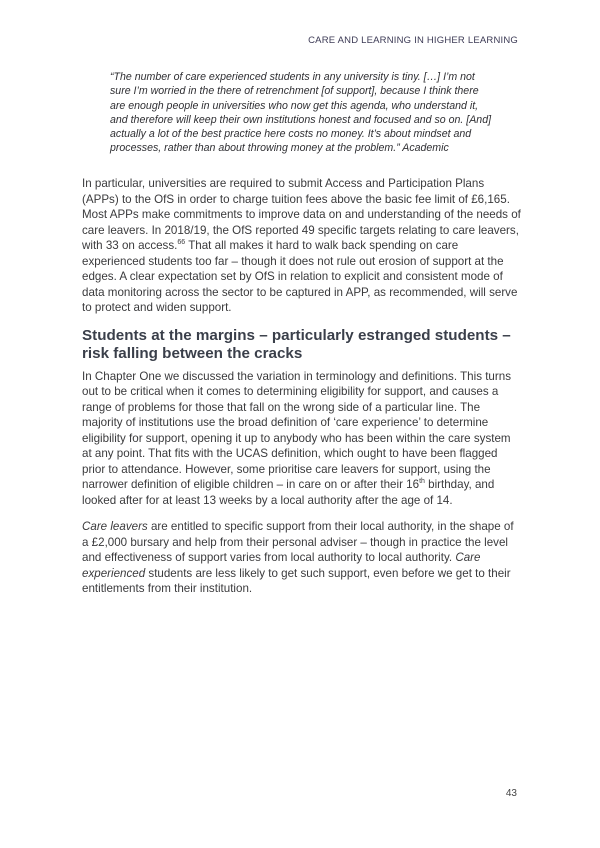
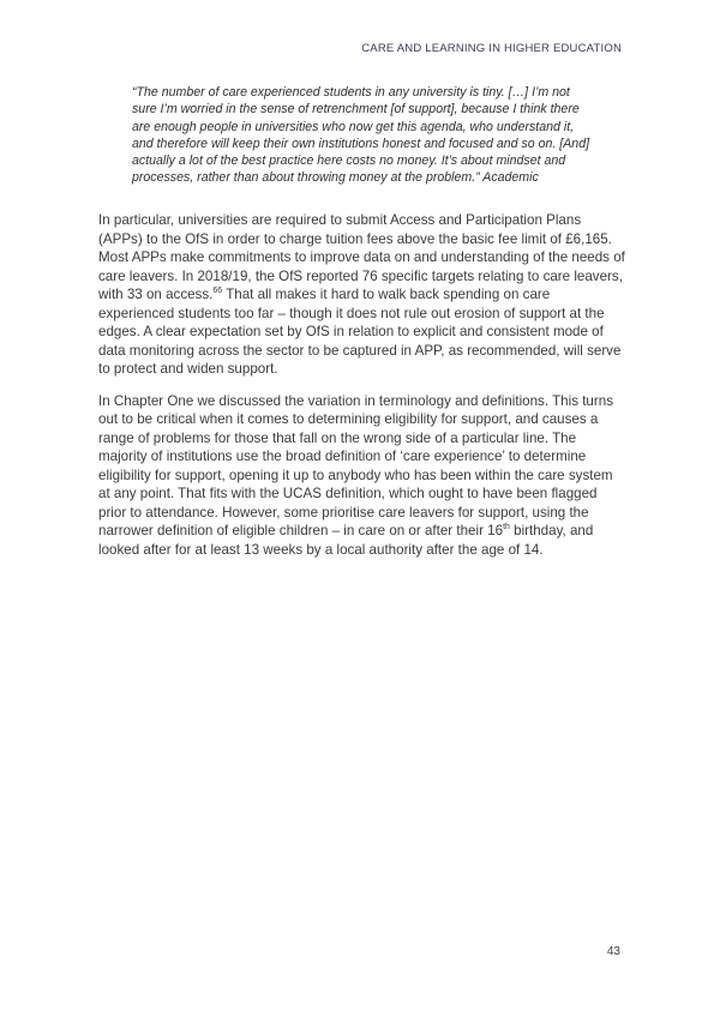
- CARE AND LEARNING IN HIGHER LEARNING
+ CARE AND LEARNING IN HIGHER EDUCATION
- “The number of care experienced students in any university is tiny. […] I’m not sure I’m worried in the there of retrenchment [of support], because I think there are enough people in universities who now get this agenda, who understand it, and therefore will keep their own institutions honest and focused and so on. [And] actually a lot of the best practice here costs no money. It’s about mindset and processes, rather than about throwing money at the problem.” Academic
+ “The number of care experienced students in any university is tiny. […] I’m not sure I’m worried in the sense of retrenchment [of support], because I think there are enough people in universities who now get this agenda, who understand it, and therefore will keep their own institutions honest and focused and so on. [And] actually a lot of the best practice here costs no money. It’s about mindset and processes, rather than about throwing money at the problem.” Academic
- In particular, universities are required to submit Access and Participation Plans (APPs) to the OfS in order to charge tuition fees above the basic fee limit of £6,165. Most APPs make commitments to improve data on and understanding of the needs of care leavers. In 2018/19, the OfS reported 49 specific targets relating to care leavers, with 33 on access. That all makes it hard to walk back spending on care experienced students too far – though it does not rule out erosion of support at the edges. A clear expectation set by OfS in relation to explicit and consistent mode of data monitoring across the sector to be captured in APP, as recommended, will serve to protect and widen support.
+ In particular, universities are required to submit Access and Participation Plans (APPs) to the OfS in order to charge tuition fees above the basic fee limit of £6,165. Most APPs make commitments to improve data on and understanding of the needs of care leavers. In 2018/19, the OfS reported 76 specific targets relating to care leavers, with 33 on access. That all makes it hard to walk back spending on care experienced students too far – though it does not rule out erosion of support at the edges. A clear expectation set by OfS in relation to explicit and consistent mode of data monitoring across the sector to be captured in APP, as recommended, will serve to protect and widen support.
- Students at the margins – particularly estranged students – risk falling between the cracks
  In Chapter One we discussed the variation in terminology and definitions. This turns out to be critical when it comes to determining eligibility for support, and causes a range of problems for those that fall on the wrong side of a particular line. The majority of institutions use the broad definition of ‘care experience’ to determine eligibility for support, opening it up to anybody who has been within the care system at any point. That fits with the UCAS definition, which ought to have been flagged prior to attendance. However, some prioritise care leavers for support, using the narrower definition of eligible children – in care on or after their 16 birthday, and looked after for at least 13 weeks by a local authority after the age of 14.
- Care leavers are entitled to specific support from their local authority, in the shape of a £2,000 bursary and help from their personal adviser – though in practice the level and effectiveness of support varies from local authority to local authority. Care experienced students are less likely to get such support, even before we get to their entitlements from their institution.
  43
